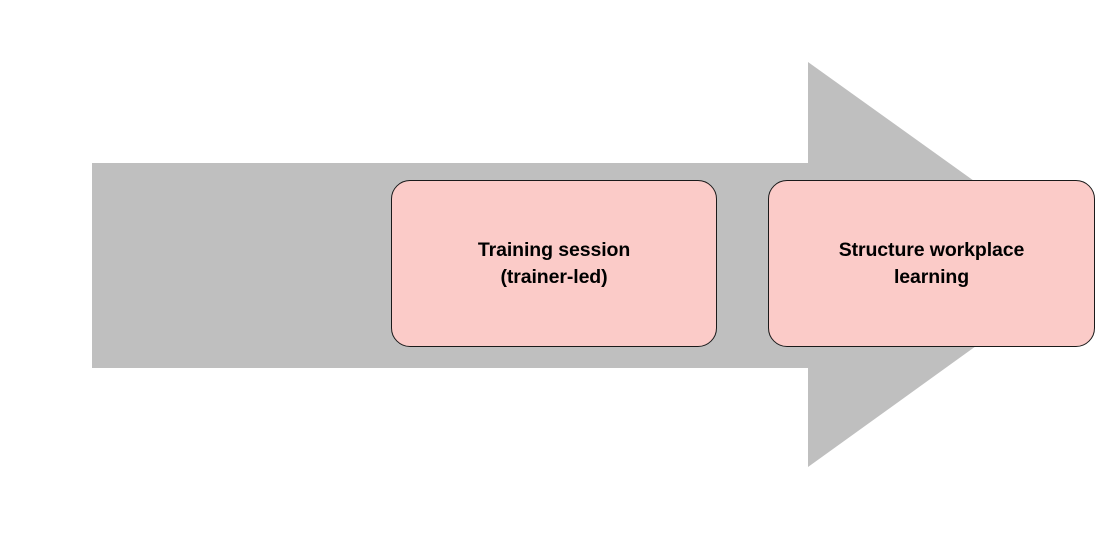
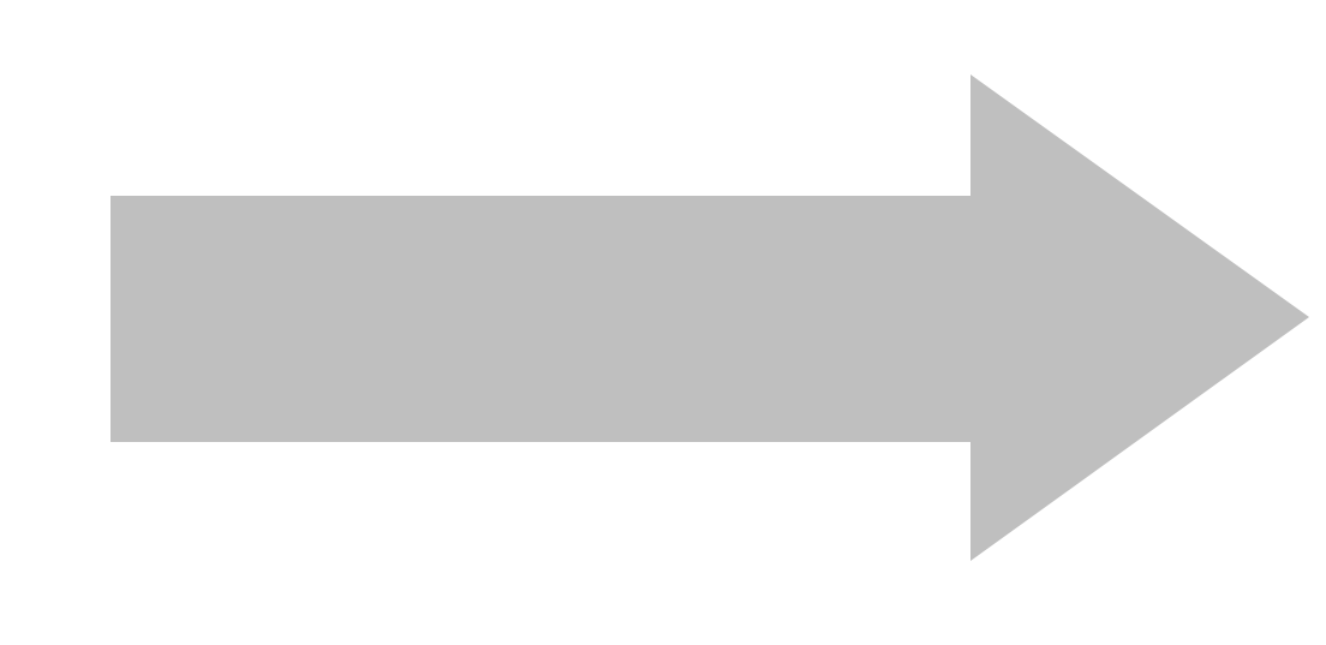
- Training session
- (trainer-led)
- Structure workplace
- learning
